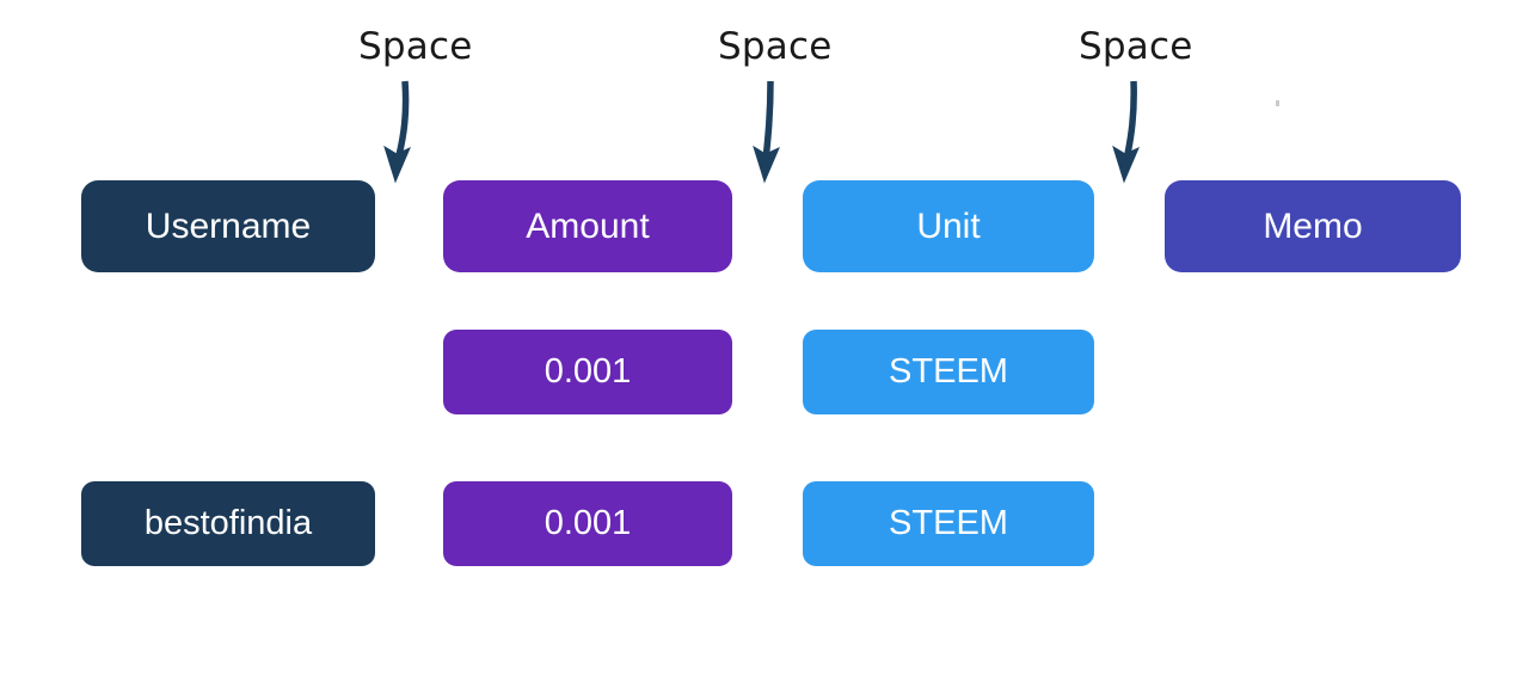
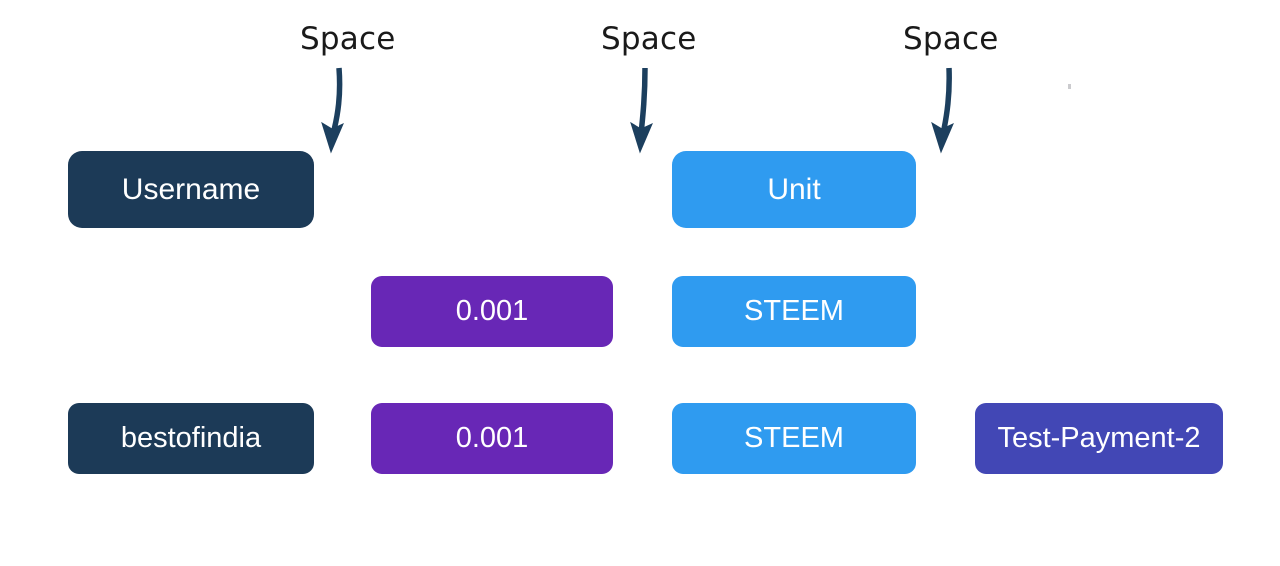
  Space
  Space
  Space
  Username
- Amount
  Unit
- Memo
  0.001
  STEEM
  bestofindia
  0.001
  STEEM
+ Test-Payment-2
